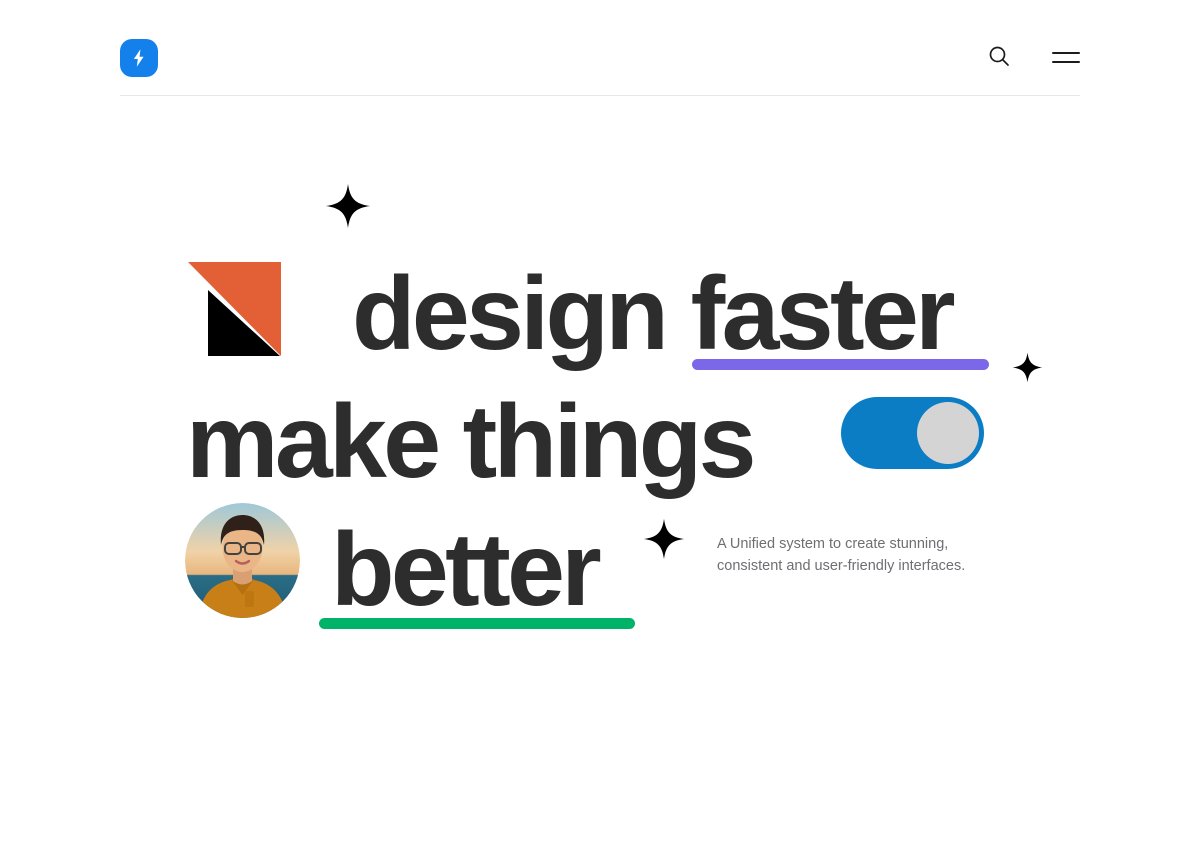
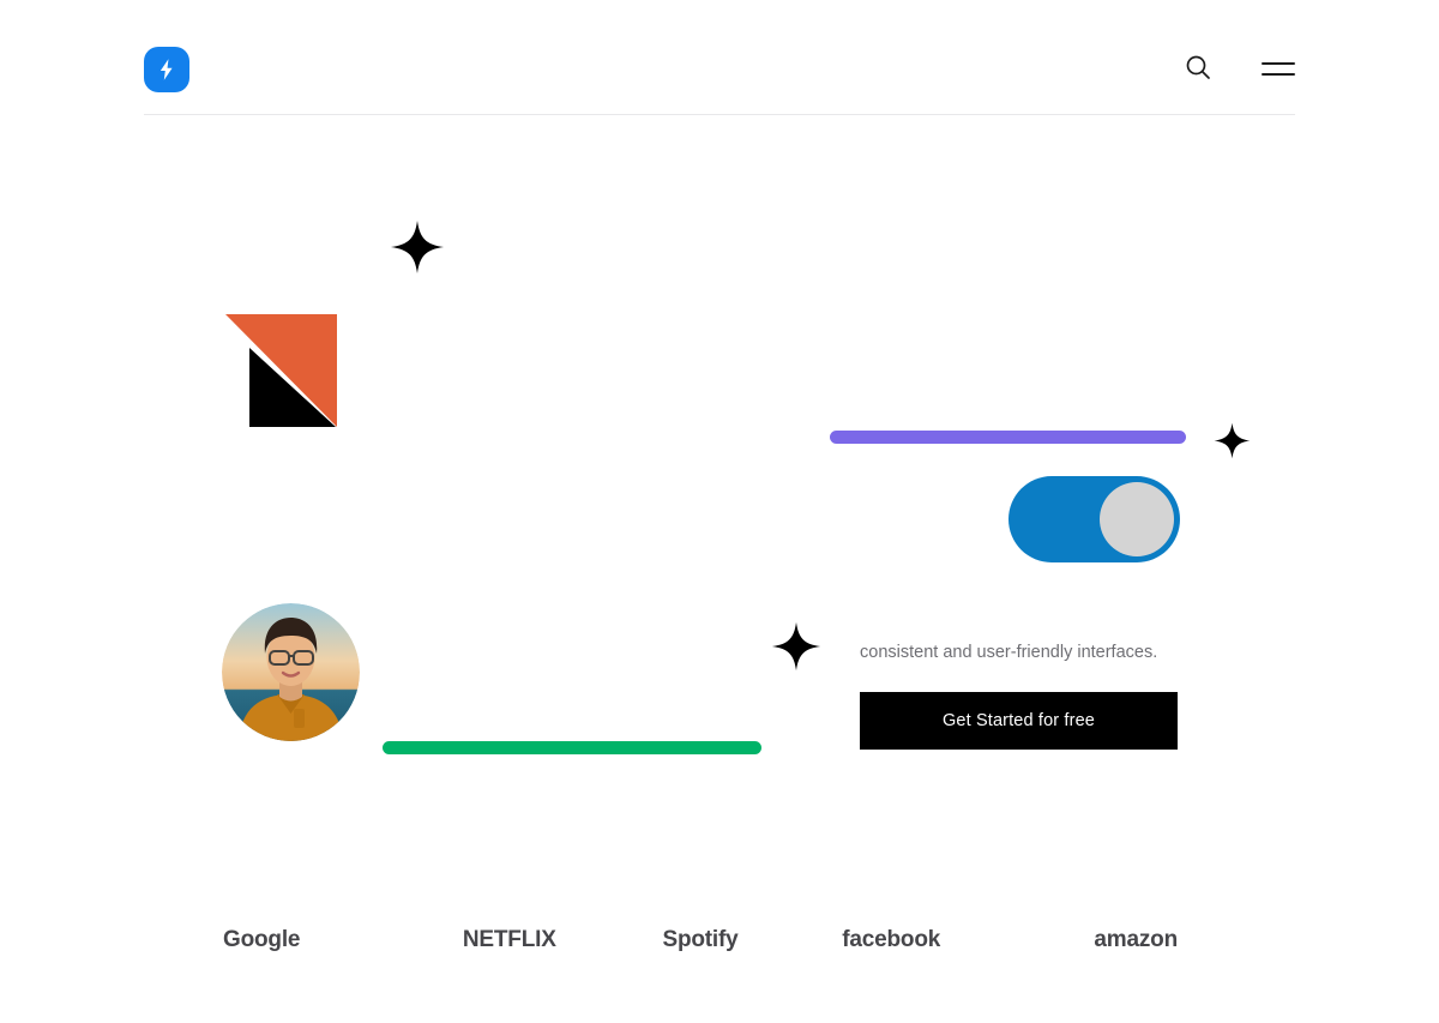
- design faster
- make things
- better
- A Unified system to create stunning,
  consistent and user-friendly interfaces.
+ Get Started for free
+ Google
+ NETFLIX
+ Spotify
+ facebook
+ amazon
